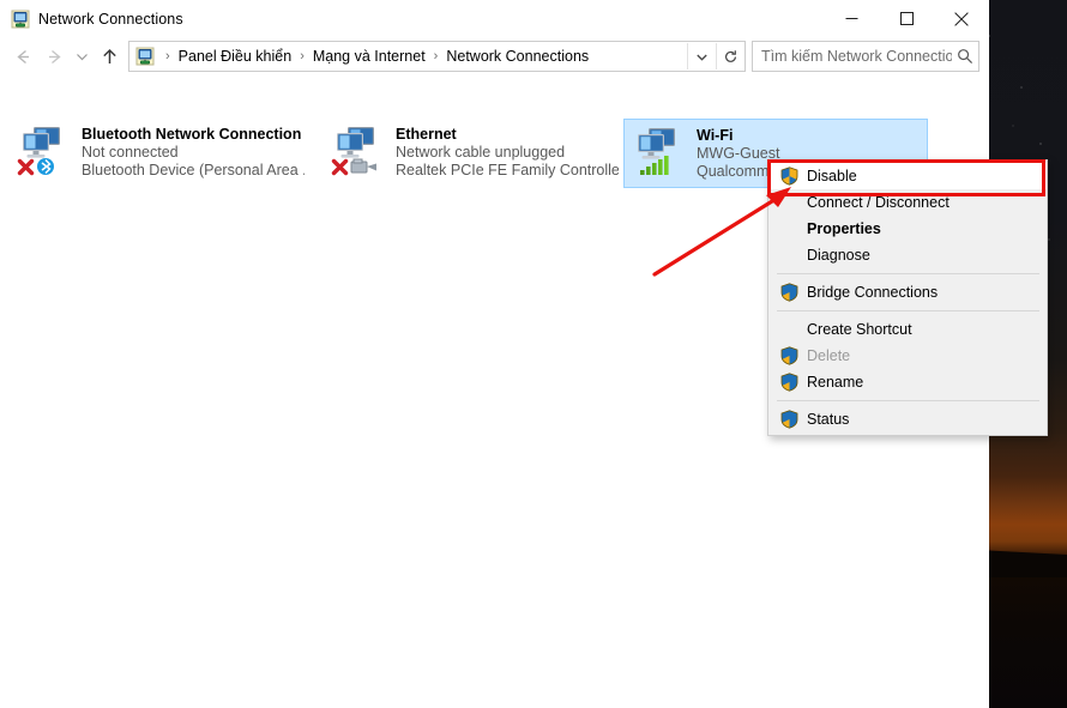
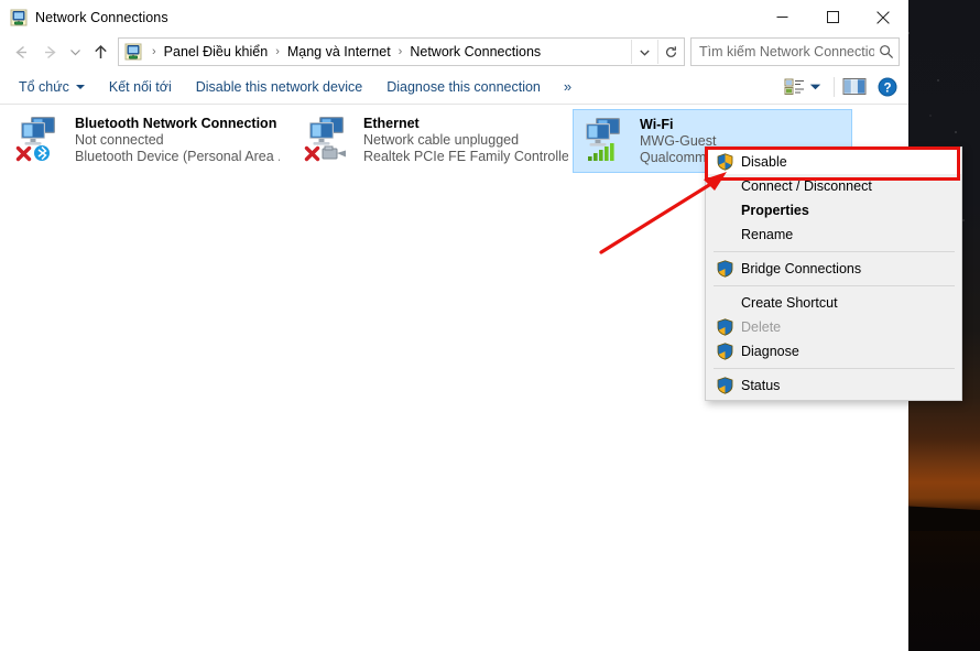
  Network Connections
  ›
  Panel Điều khiển
  ›
  Mạng và Internet
  ›
  Network Connections
  Tìm kiếm Network Connectio
+ Tổ chức
+ Kết nối tới
+ Disable this network device
+ Diagnose this connection
+ »
+ ?
  Bluetooth Network Connection
  Not connected
  Bluetooth Device (Personal Area .
  Ethernet
  Network cable unplugged
  Realtek PCIe FE Family Controlle
  Wi-Fi
  MWG-Guest
  Qualcomm
  Disable
  Connect / Disconnect
  Properties
- Diagnose
+ Rename
  Bridge Connections
  Create Shortcut
  Delete
- Rename
+ Diagnose
  Status
